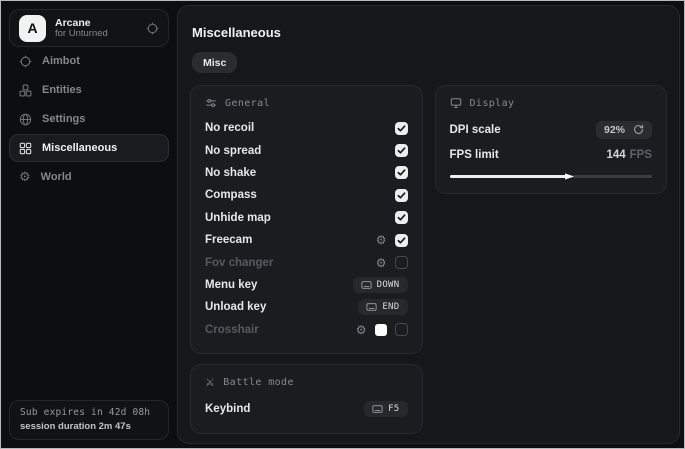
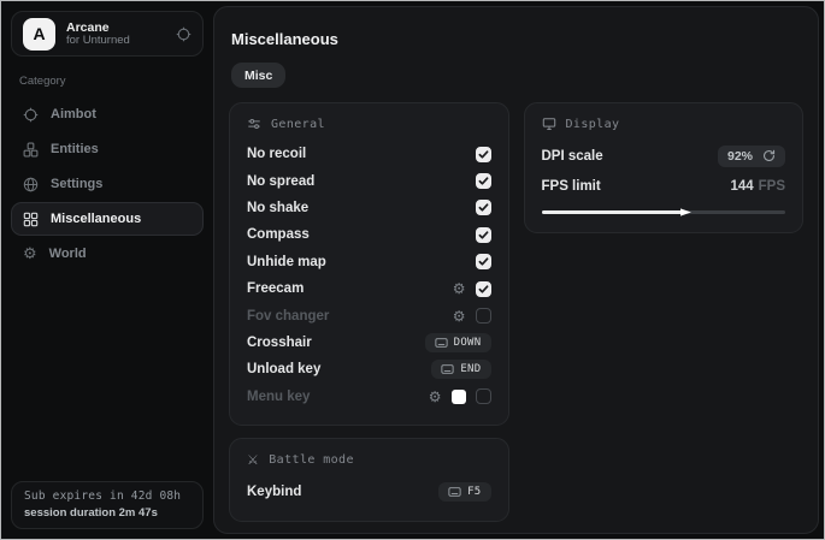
  A
  Arcane
  for Unturned
+ Category
  Aimbot
  Entities
  Settings
  Miscellaneous
  ⚙
  World
  Sub expires in 42d 08h
  session duration 2m 47s
  Miscellaneous
  Misc
  General
  No recoil
  No spread
  No shake
  Compass
  Unhide map
  Freecam
  ⚙
  Fov changer
  ⚙
- Menu key
+ Crosshair
  DOWN
  Unload key
  END
- Crosshair
+ Menu key
  ⚙
  ⚔
  Battle mode
  Keybind
  F5
  Display
  DPI scale
  92%
  FPS limit
  144 FPS
